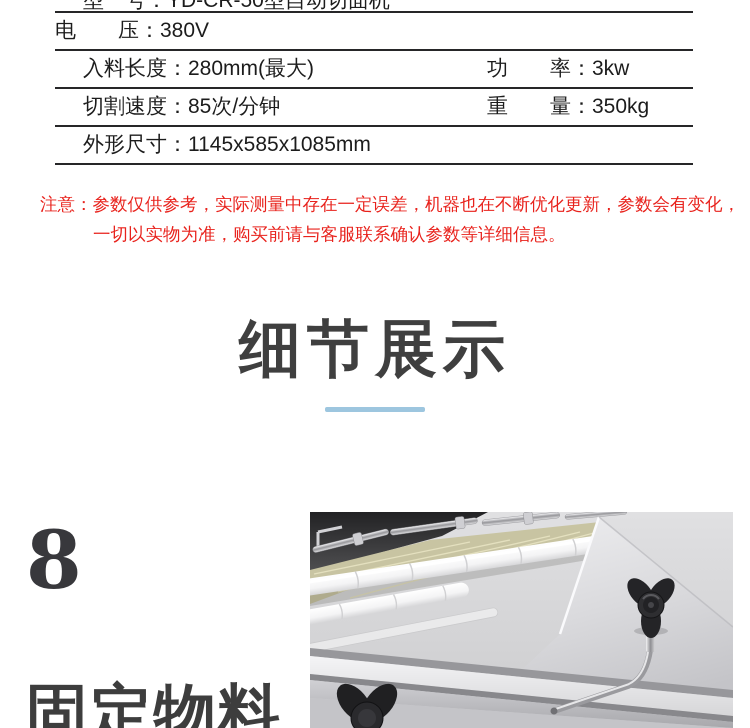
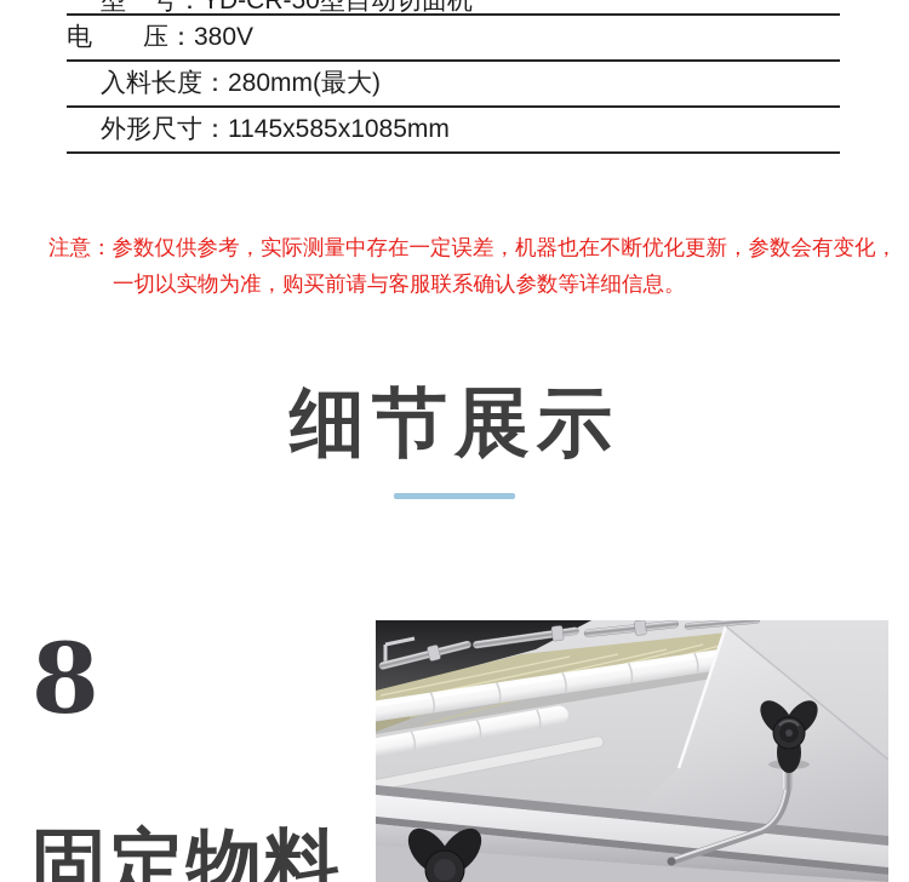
  型 号：YD-CR-50型自动切面机
  电 压：380V
  入料长度：280mm(最大)
- 功 率：3kw
- 切割速度：85次/分钟
- 重 量：350kg
  外形尺寸：1145x585x1085mm
  注意：参数仅供参考，实际测量中存在一定误差，机器也在不断优化更新，参数会有变化，
  一切以实物为准，购买前请与客服联系确认参数等详细信息。
  细节展示
  8
  固定物料
